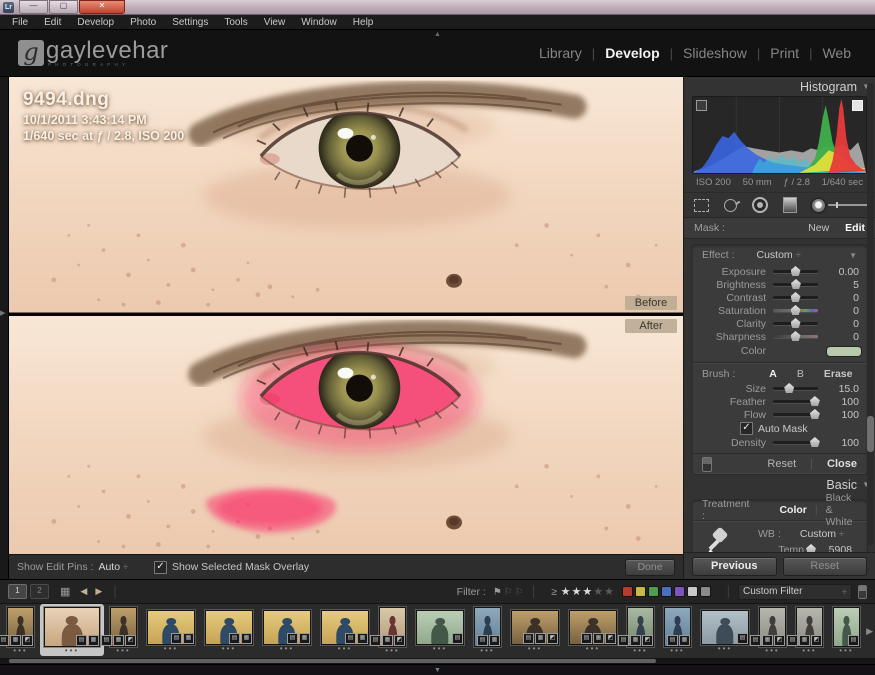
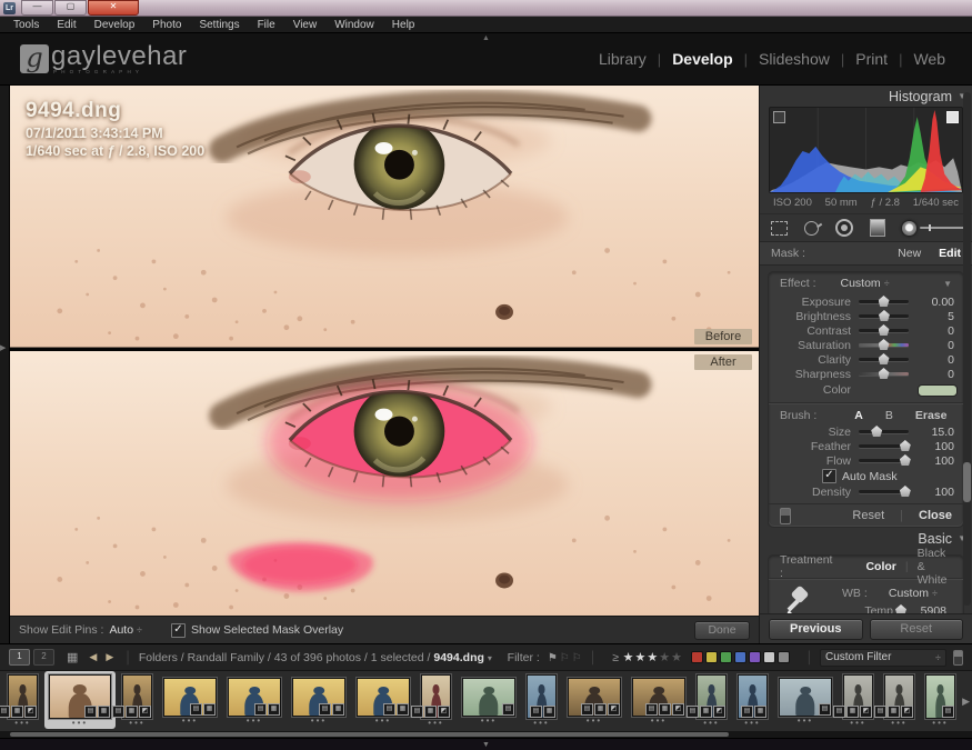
  —
  ▢
  ✕
- File
+ Tools
  Edit
  Develop
  Photo
  Settings
- Tools
+ File
  View
  Window
  Help
  g
  gaylevehar
  Library
  |
  Develop
  |
  Slideshow
  |
  Print
  |
  Web
  9494.dng
- 10/1/2011 3:43:14 PM
+ 07/1/2011 3:43:14 PM
  1/640 sec at ƒ / 2.8, ISO 200
  Before
  After
  Show Edit Pins :
  Auto
  ÷
  ✓
  Show Selected Mask Overlay
  Done
  Histogram
  ISO 200
  50 mm
  ƒ / 2.8
  1/640 sec
  Mask :
  New
  Edit
  Effect :
  Custom
  ÷
  ▼
  Exposure
  0.00
  Brightness
  5
  Contrast
  0
  Saturation
  0
  Clarity
  0
  Sharpness
  0
  Color
  Brush :
  A
  B
  Erase
  Size
  15.0
  Feather
  100
  Flow
  100
  ✓
  Auto Mask
  Density
  100
  Reset
  Close
  Basic
  Treatment :
  Color
  Black & White
  WB :
  Custom ÷
  Temp
  5908
  Previous
  Reset
  1
  2
  ▦
  ◀
  ▶
+ Folders / Randall Family / 43 of 396 photos / 1 selected / 9494.dng ▾
  Filter :
  ⚑ ⚐ ⚐
  │
  ≥
  ★★★★★
  Custom Filter
  ÷
  •••
  •••
  •••
  •••
  •••
  •••
  •••
  •••
  •••
  •••
  •••
  •••
  •••
  •••
  •••
  •••
  •••
  •••
  ▶
